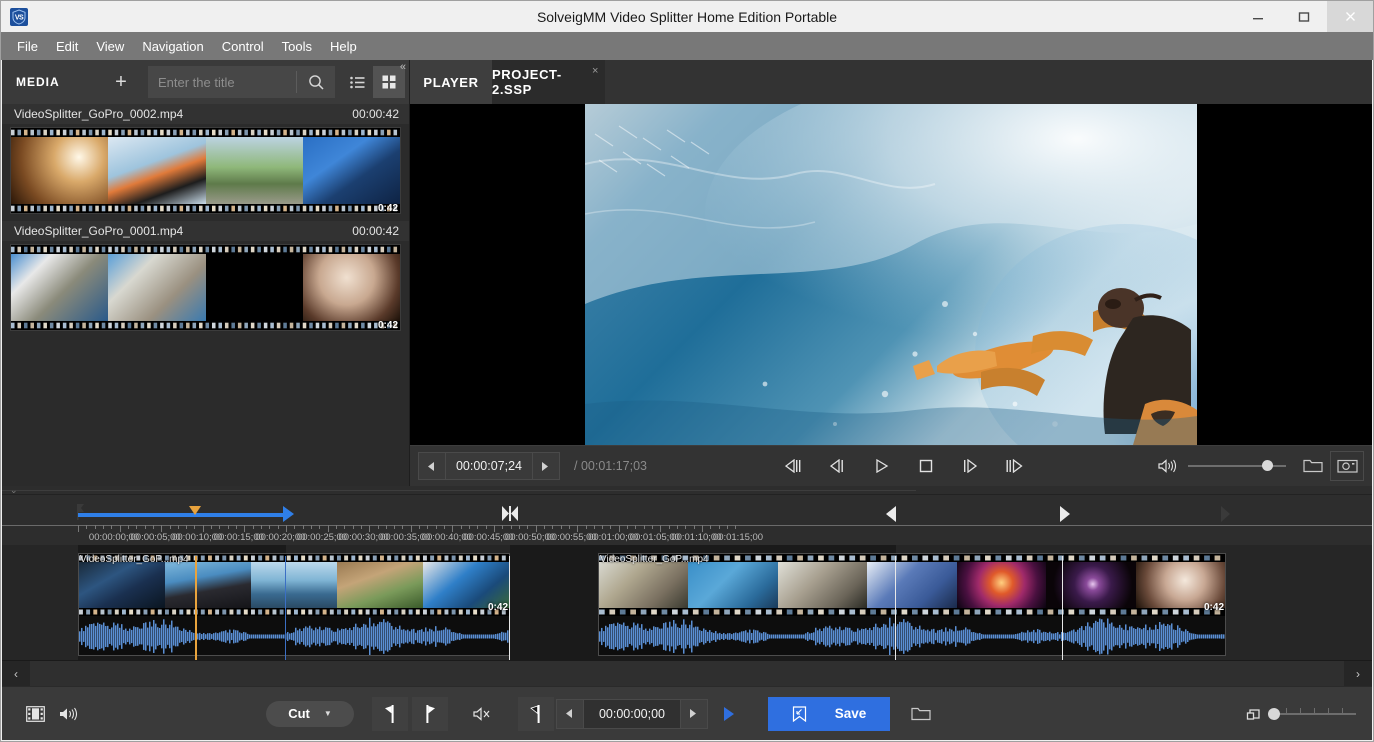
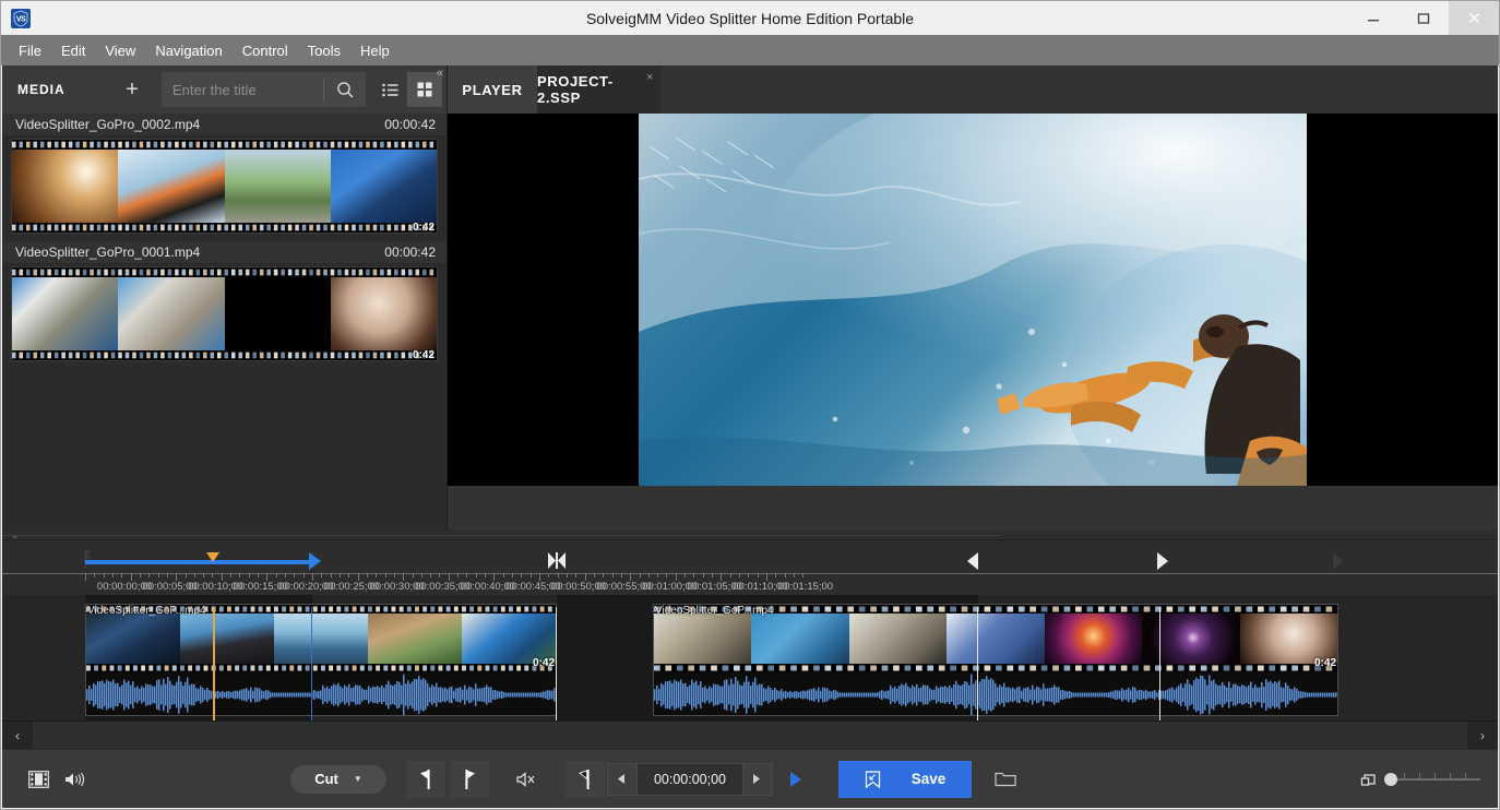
  SolveigMM Video Splitter Home Edition Portable
  File
  Edit
  View
  Navigation
  Control
  Tools
  Help
  MEDIA
  +
  Enter the title
  «
  VideoSplitter_GoPro_0002.mp4
  00:00:42
  0:42
  VideoSplitter_GoPro_0001.mp4
  00:00:42
  0:42
  PLAYER
  PROJECT-2.SSP
  ×
- 00:00:07;24
- / 00:01:17;03
  ⌄
  00:00:00;00
  00:00:05;00
  00:00:10;00
  00:00:15;00
  00:00:20;00
  00:00:25;00
  00:00:30;00
  00:00:35;00
  00:00:40;00
  00:00:45;00
  00:00:50;00
  00:00:55;00
  00:01:00;00
  00:01:05;00
  00:01:10;00
  00:01:15;00
  VideoSplitter_GoP...mp4
  0:42
  VideoSplitter_GoP...mp4
  0:42
  ‹
  ›
  Cut
  ▼
  00:00:00;00
  Save
